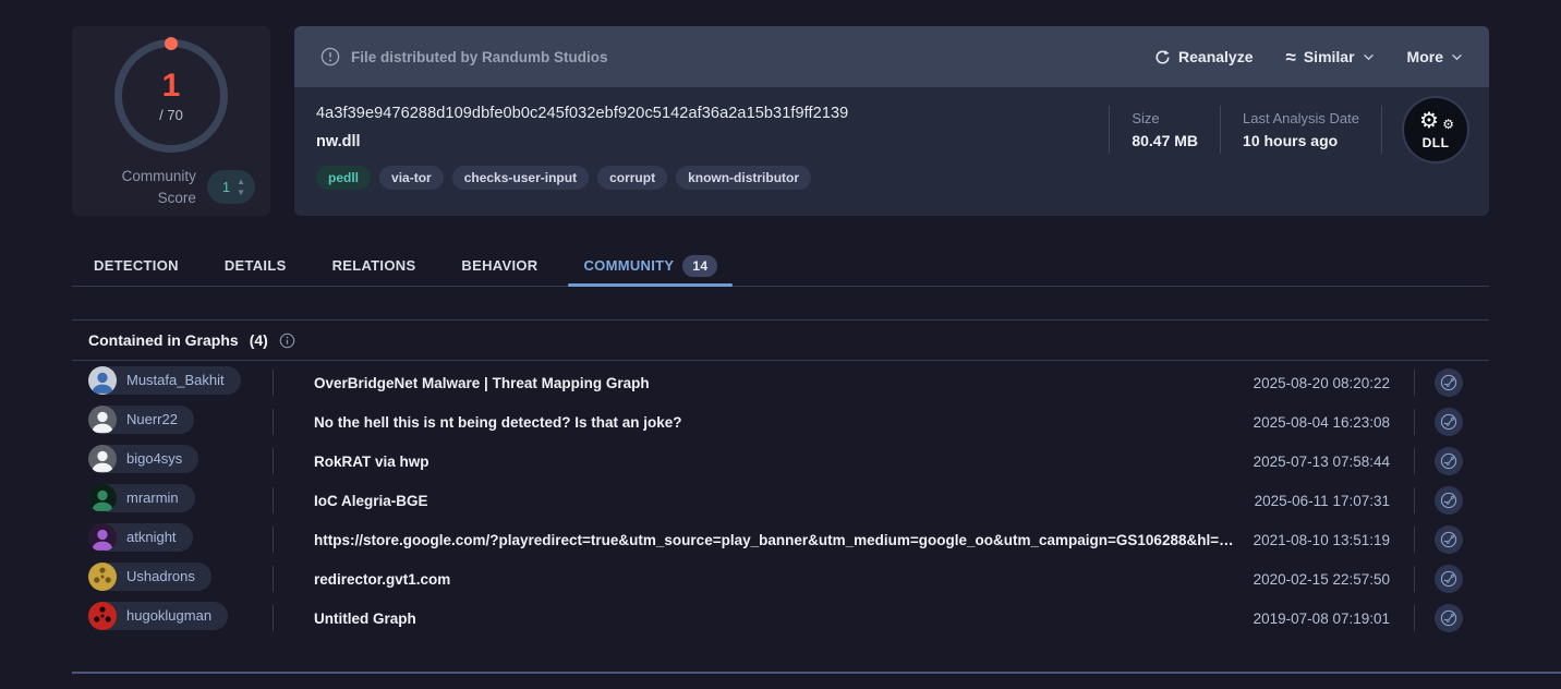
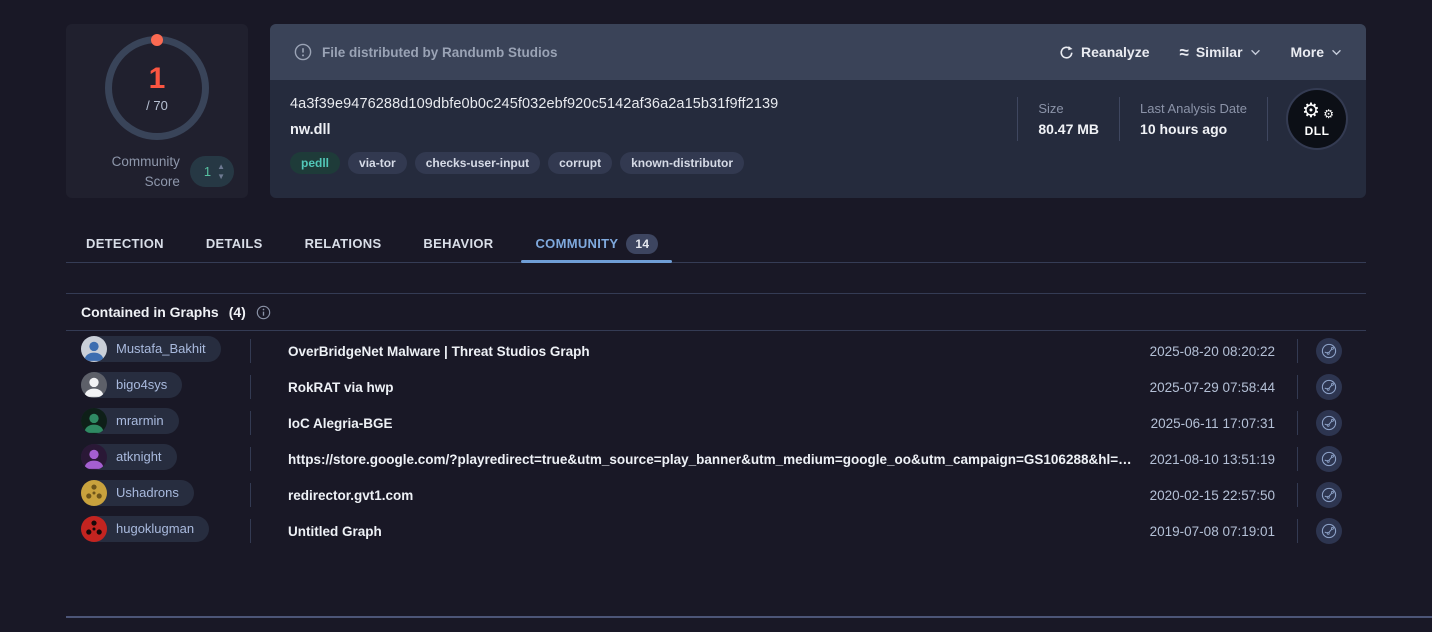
  1
  / 70
  Community
  Score
  1
  ▲
  ▼
  File distributed by Randumb Studios
  Reanalyze
  ≈
  Similar
  More
  4a3f39e9476288d109dbfe0b0c245f032ebf920c5142af36a2a15b31f9ff2139
  nw.dll
  pedll
  via-tor
  checks-user-input
  corrupt
  known-distributor
  Size
  80.47 MB
  Last Analysis Date
  10 hours ago
  ⚙
  ⚙
  DLL
  DETECTION
  DETAILS
  RELATIONS
  BEHAVIOR
  COMMUNITY
  14
  Contained in Graphs
  (4)
  Mustafa_Bakhit
- OverBridgeNet Malware | Threat Mapping Graph
+ OverBridgeNet Malware | Threat Studios Graph
  2025-08-20 08:20:22
- Nuerr22
- No the hell this is nt being detected? Is that an joke?
- 2025-08-04 16:23:08
  bigo4sys
  RokRAT via hwp
- 2025-07-13 07:58:44
+ 2025-07-29 07:58:44
  mrarmin
  IoC Alegria-BGE
  2025-06-11 17:07:31
  atknight
  https://store.google.com/?playredirect=true&utm_source=play_banner&utm_medium=google_oo&utm_campaign=GS106288&hl=en
  2021-08-10 13:51:19
  Ushadrons
  redirector.gvt1.com
  2020-02-15 22:57:50
  hugoklugman
  Untitled Graph
  2019-07-08 07:19:01
